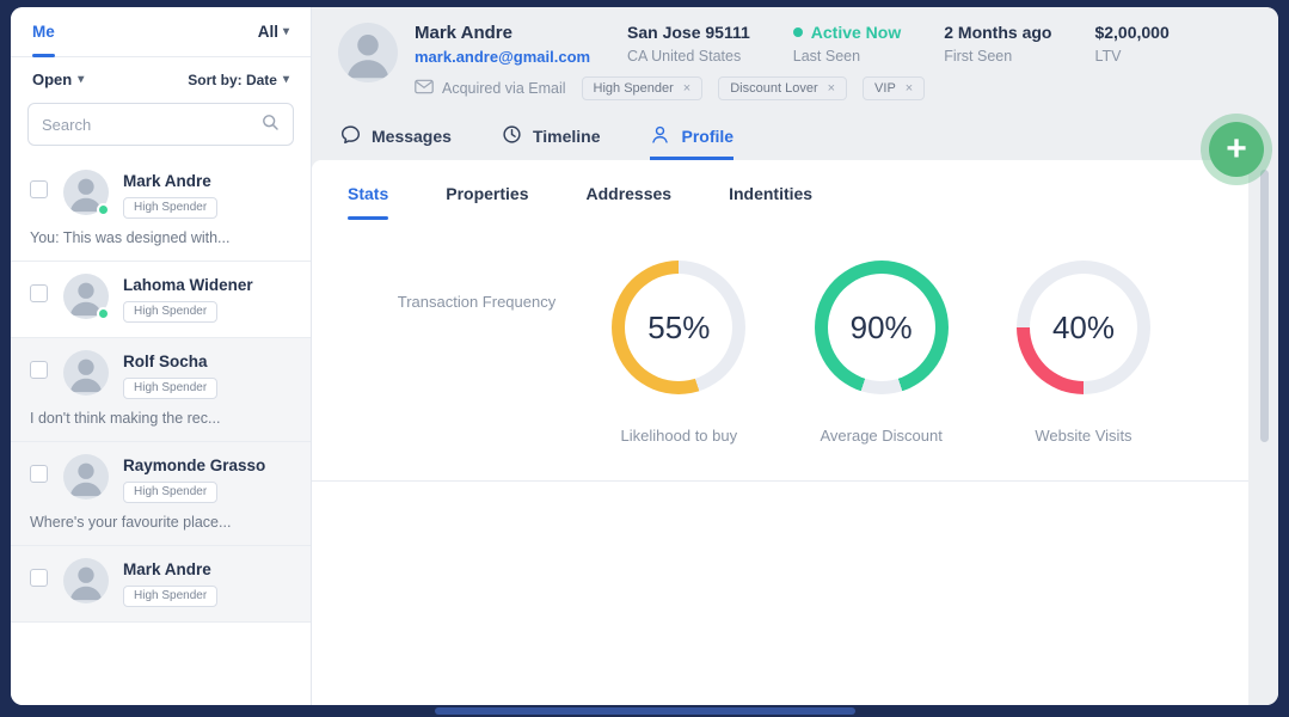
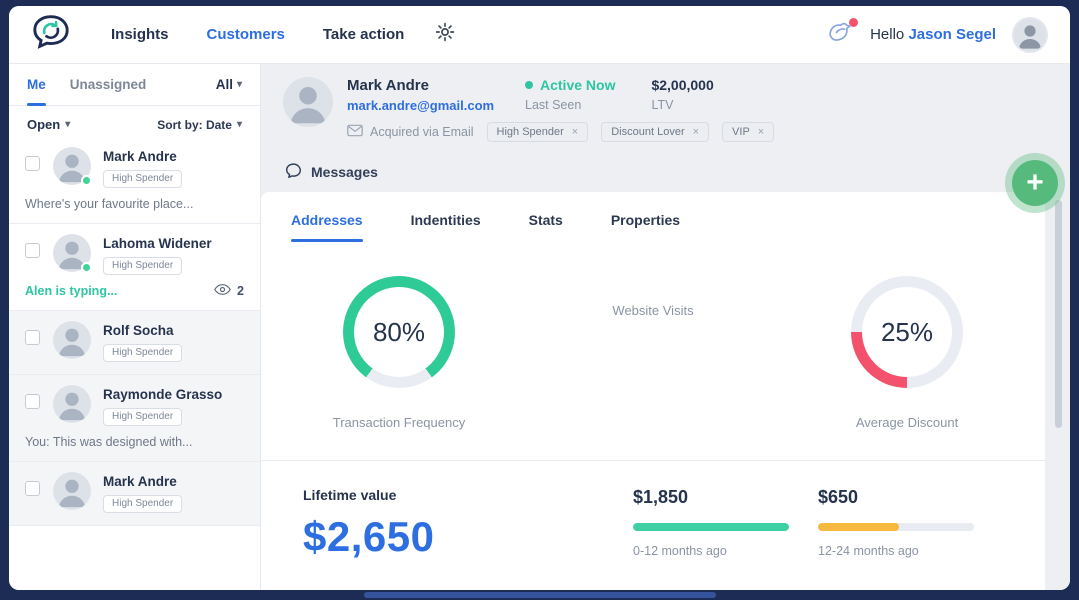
+ Insights
+ Customers
+ Take action
+ Hello Jason Segel
  Me
+ Unassigned
  All
  ▾
  Open
  ▾
  Sort by: Date
  ▾
- Search
  Mark Andre
  High Spender
- You: This was designed with...
+ Where's your favourite place...
  Lahoma Widener
  High Spender
+ Alen is typing...
+ 2
  Rolf Socha
  High Spender
- I don't think making the rec...
  Raymonde Grasso
  High Spender
- Where's your favourite place...
+ You: This was designed with...
  Mark Andre
  High Spender
  Mark Andre
  mark.andre@gmail.com
- San Jose 95111
- CA United States
  Active Now
  Last Seen
- 2 Months ago
- First Seen
  $2,00,000
  LTV
  Acquired via Email
  High Spender
  ×
  Discount Lover
  ×
  VIP
  ×
  Messages
- Timeline
- Profile
  +
- Stats
+ Addresses
- Properties
+ Indentities
- Addresses
+ Stats
- Indentities
+ Properties
+ 80%
  Transaction Frequency
- 55%
- Likelihood to buy
- 90%
- Average Discount
+ Website Visits
- 40%
+ 25%
- Website Visits
+ Average Discount
+ Lifetime value
+ $2,650
+ $1,850
+ 0-12 months ago
+ $650
+ 12-24 months ago
